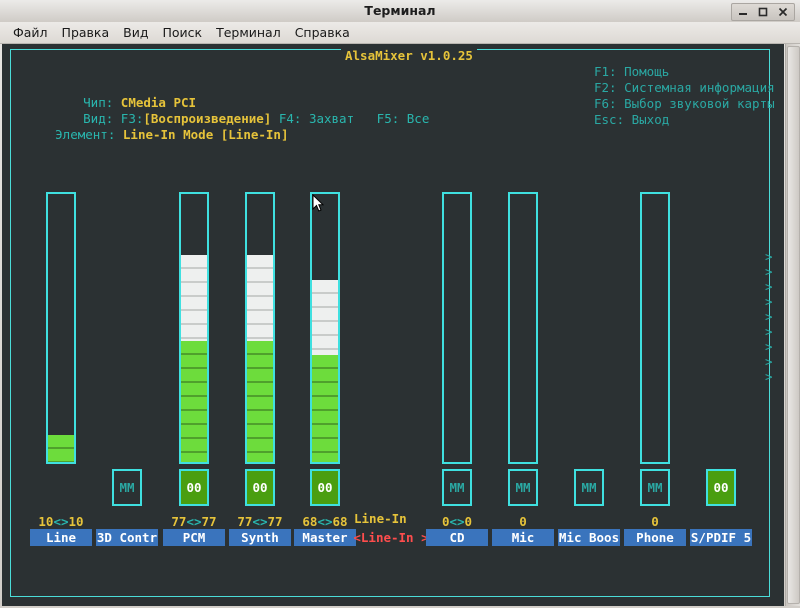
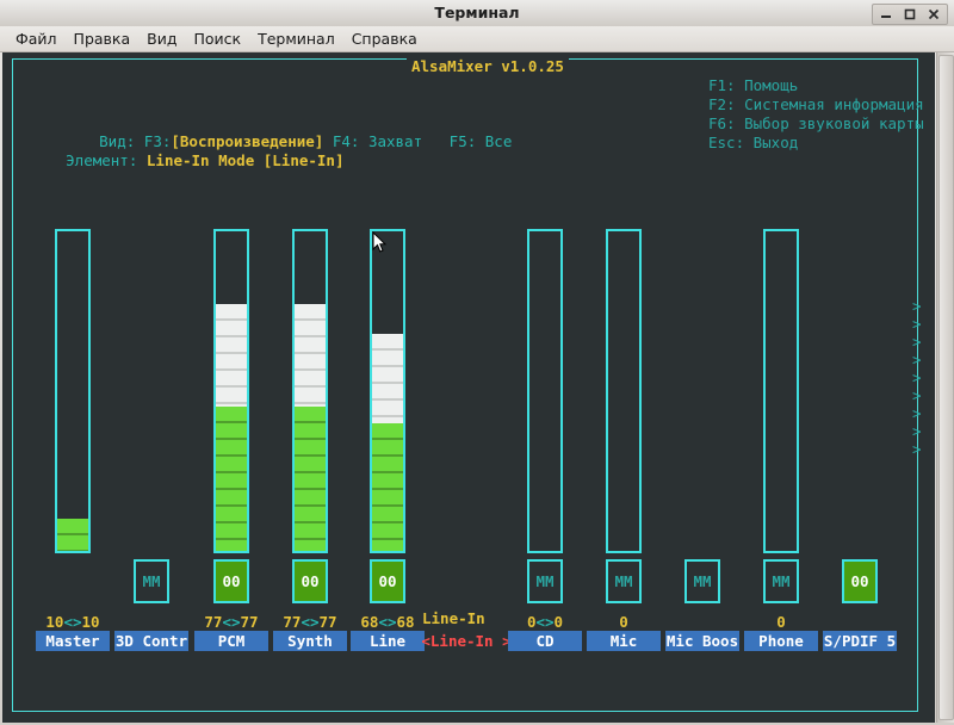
  Терминал
  Файл
  Правка
  Вид
  Поиск
  Терминал
  Справка
  AlsaMixer v1.0.25
- Чип: CMedia PCI
  Вид: F3:[Воспроизведение] F4: Захват F5: Все
  Элемент: Line-In Mode [Line-In]
  F1: Помощь
  F2: Системная информация
  F6: Выбор звуковой карты
  Esc: Выход
  >
  >
  >
  >
  >
  >
  >
  >
  >
  Line-In
  10<>10
- Line
+ Master
  MM
  3D Contr
  00
  77<>77
  PCM
  00
  77<>77
  Synth
  00
  68<>68
- Master
+ Line
  <Line-In >
  MM
  0<>0
  CD
  MM
  0
  Mic
  MM
  Mic Boos
  MM
  0
  Phone
  00
  S/PDIF 5
